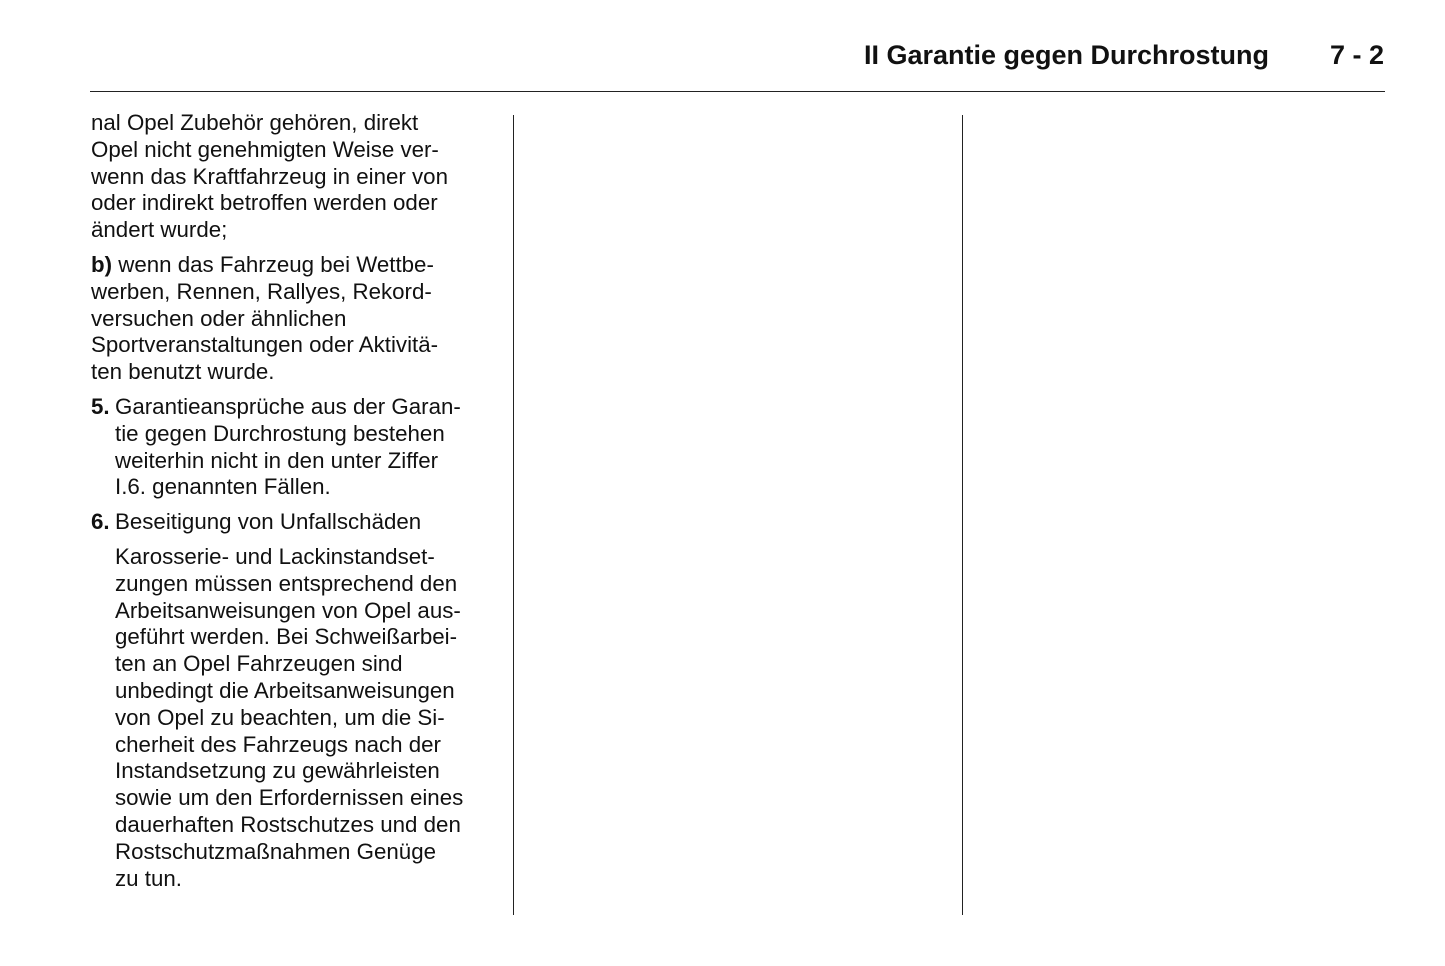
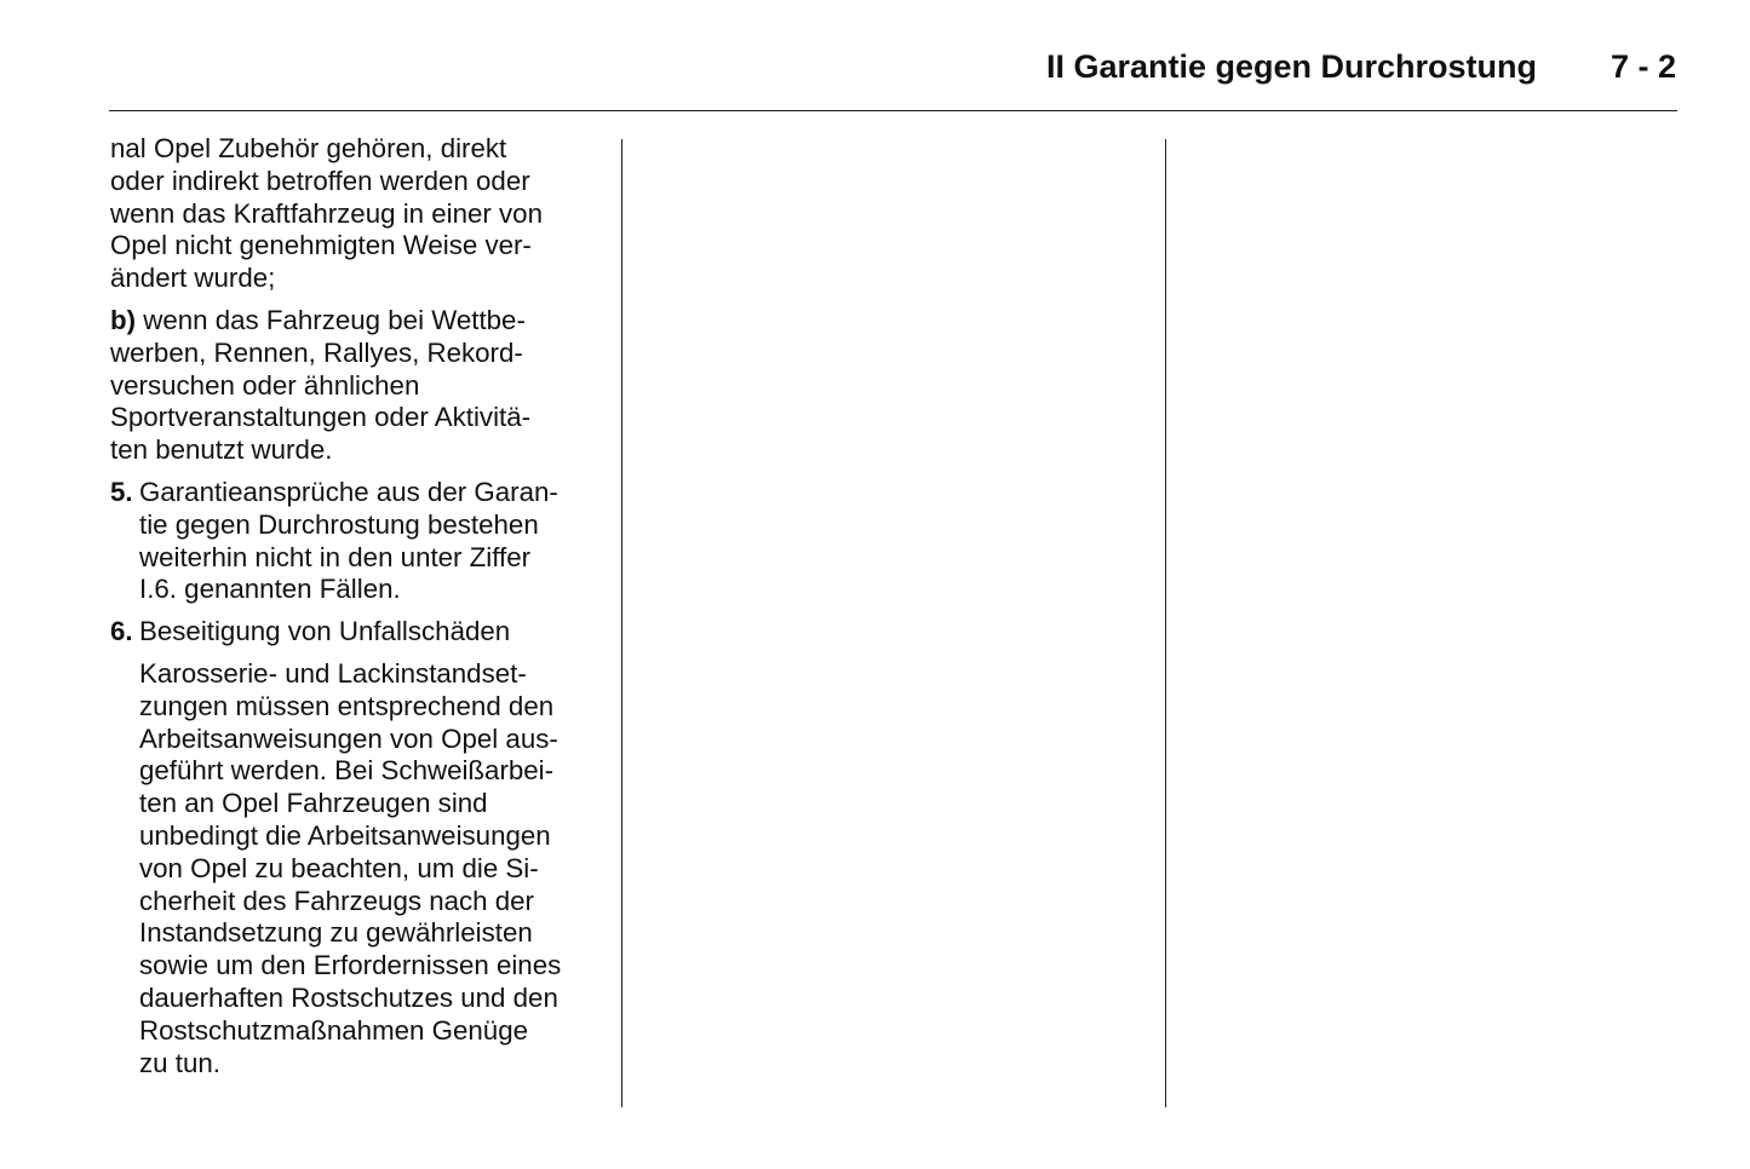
  II Garantie gegen Durchrostung
  7 - 2
  nal Opel Zubehör gehören, direkt
- Opel nicht genehmigten Weise ver-
+ oder indirekt betroffen werden oder
  wenn das Kraftfahrzeug in einer von
- oder indirekt betroffen werden oder
+ Opel nicht genehmigten Weise ver-
  ändert wurde;
  b) wenn das Fahrzeug bei Wettbe-
  werben, Rennen, Rallyes, Rekord-
  versuchen oder ähnlichen
  Sportveranstaltungen oder Aktivitä-
  ten benutzt wurde.
  5.
  Garantieansprüche aus der Garan-
  tie gegen Durchrostung bestehen
  weiterhin nicht in den unter Ziffer
  I.6. genannten Fällen.
  6.
  Beseitigung von Unfallschäden
  Karosserie- und Lackinstandset-
  zungen müssen entsprechend den
  Arbeitsanweisungen von Opel aus-
  geführt werden. Bei Schweißarbei-
  ten an Opel Fahrzeugen sind
  unbedingt die Arbeitsanweisungen
  von Opel zu beachten, um die Si-
  cherheit des Fahrzeugs nach der
  Instandsetzung zu gewährleisten
  sowie um den Erfordernissen eines
  dauerhaften Rostschutzes und den
  Rostschutzmaßnahmen Genüge
  zu tun.
